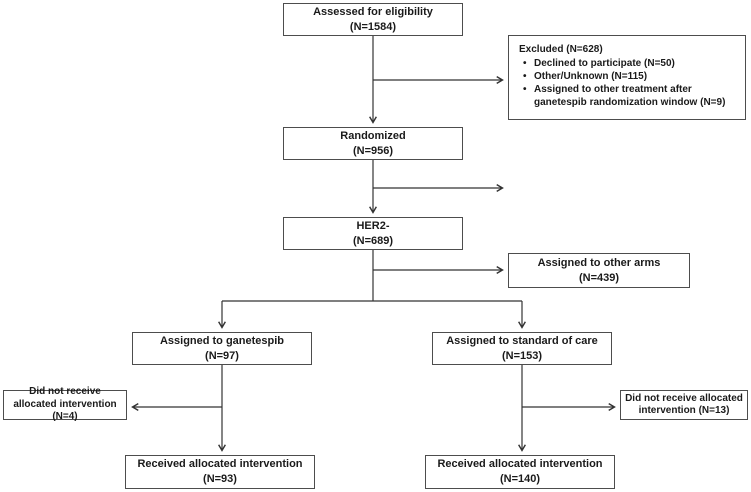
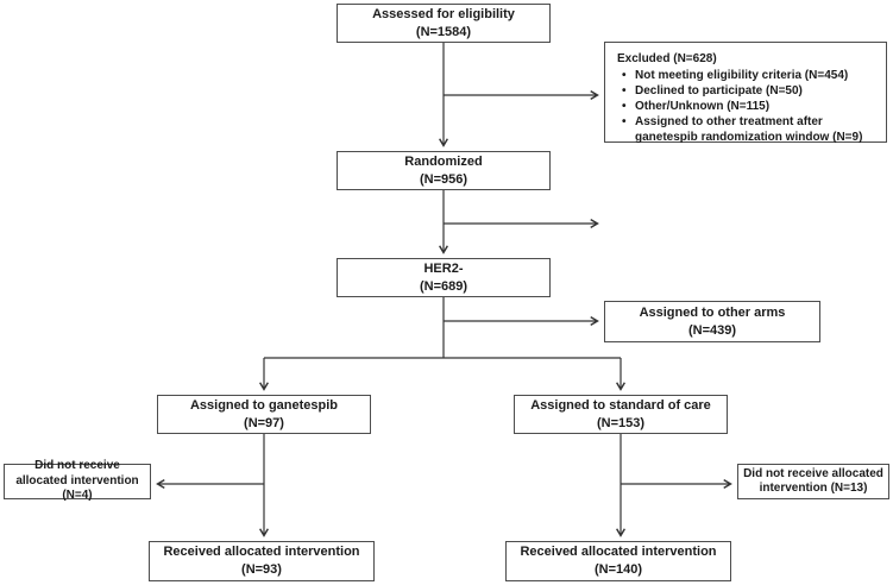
  Assessed for eligibility
  (N=1584)
  Excluded (N=628)
+ Not meeting eligibility criteria (N=454)
  Declined to participate (N=50)
  Other/Unknown (N=115)
  Assigned to other treatment after ganetespib randomization window (N=9)
  Randomized
  (N=956)
  HER2-
  (N=689)
  Assigned to other arms
  (N=439)
  Assigned to ganetespib
  (N=97)
  Assigned to standard of care
  (N=153)
  Did not receive allocated intervention (N=4)
  Did not receive allocated intervention (N=13)
  Received allocated intervention
  (N=93)
  Received allocated intervention
  (N=140)
